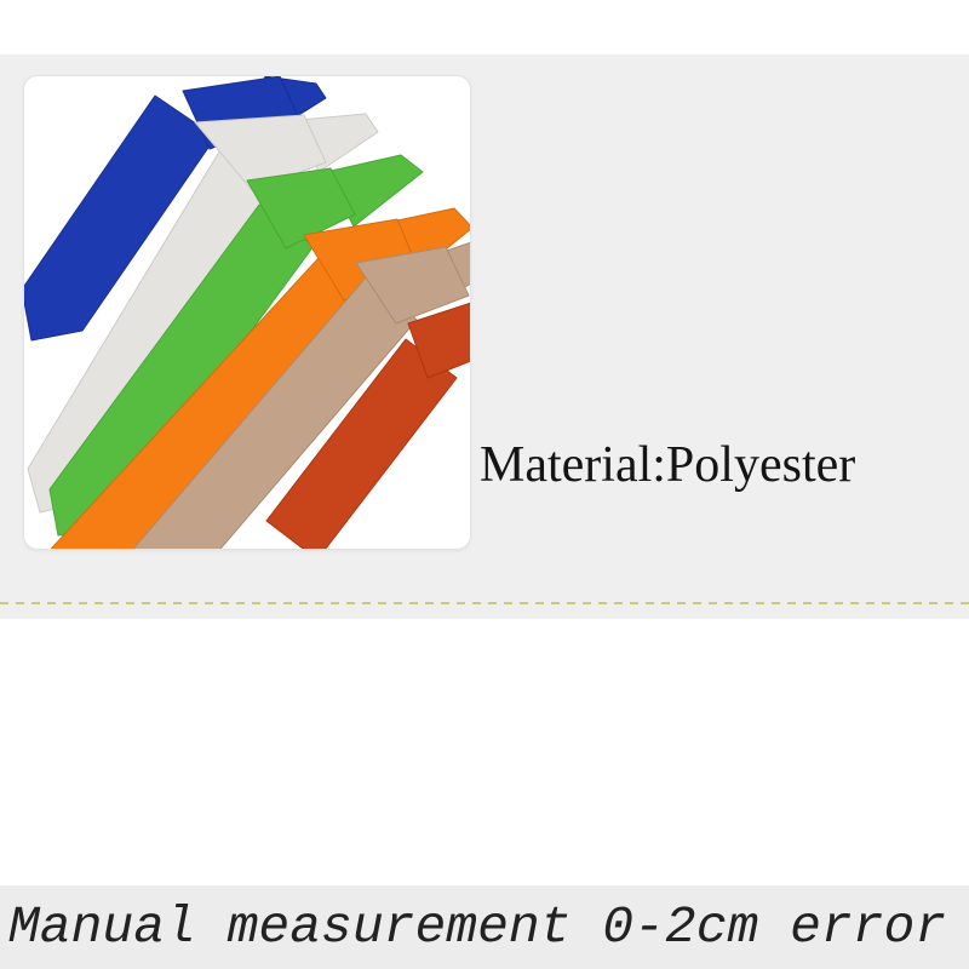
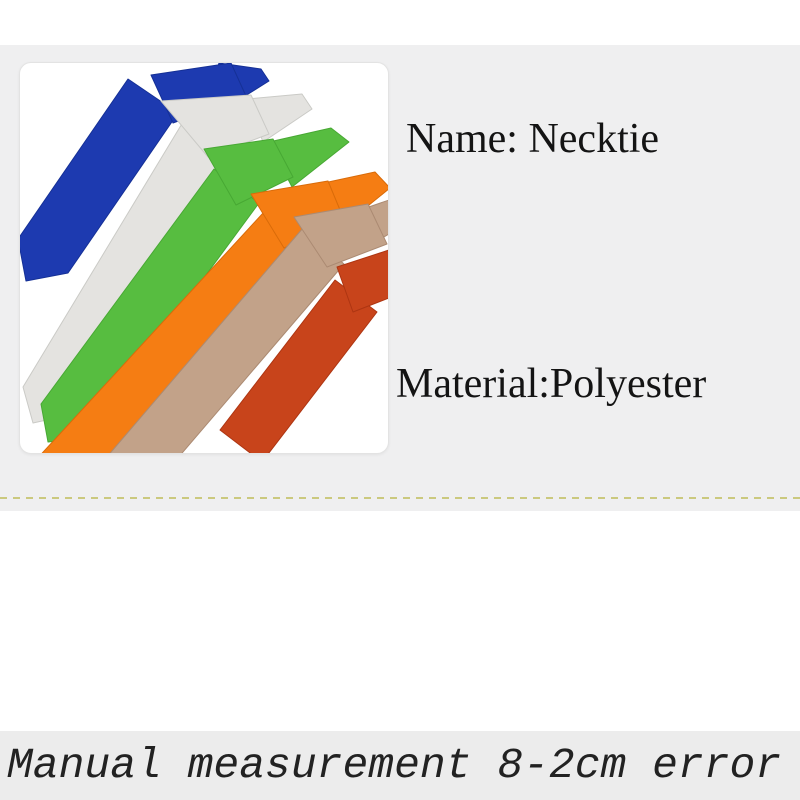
+ Name: Necktie
  Material:Polyester
- Manual measurement 0-2cm error
+ Manual measurement 8-2cm error
